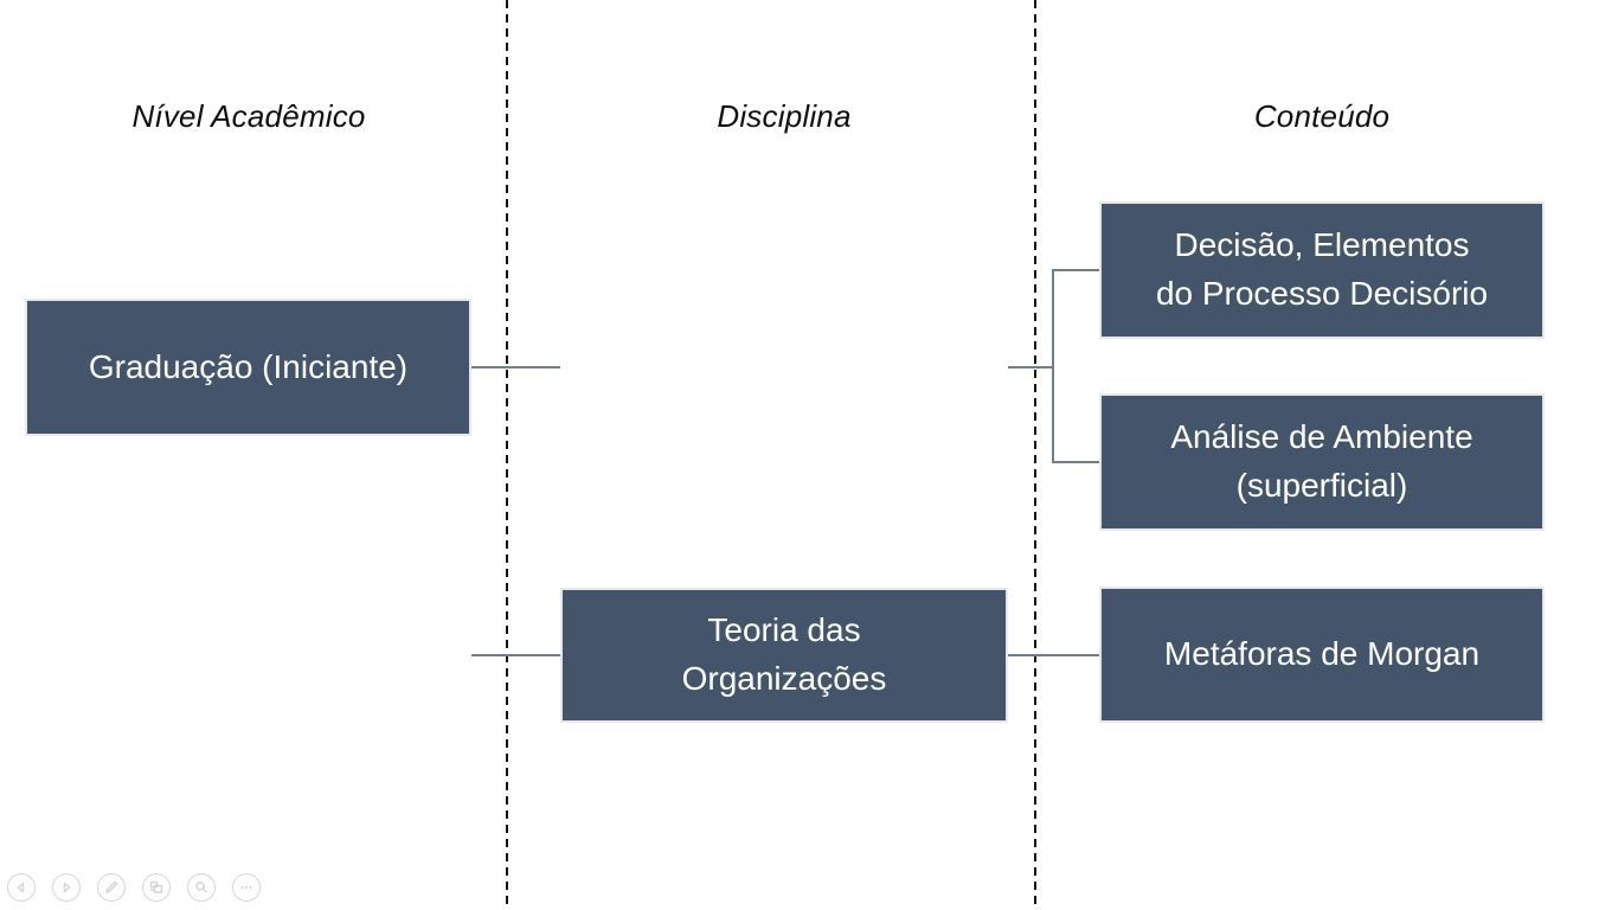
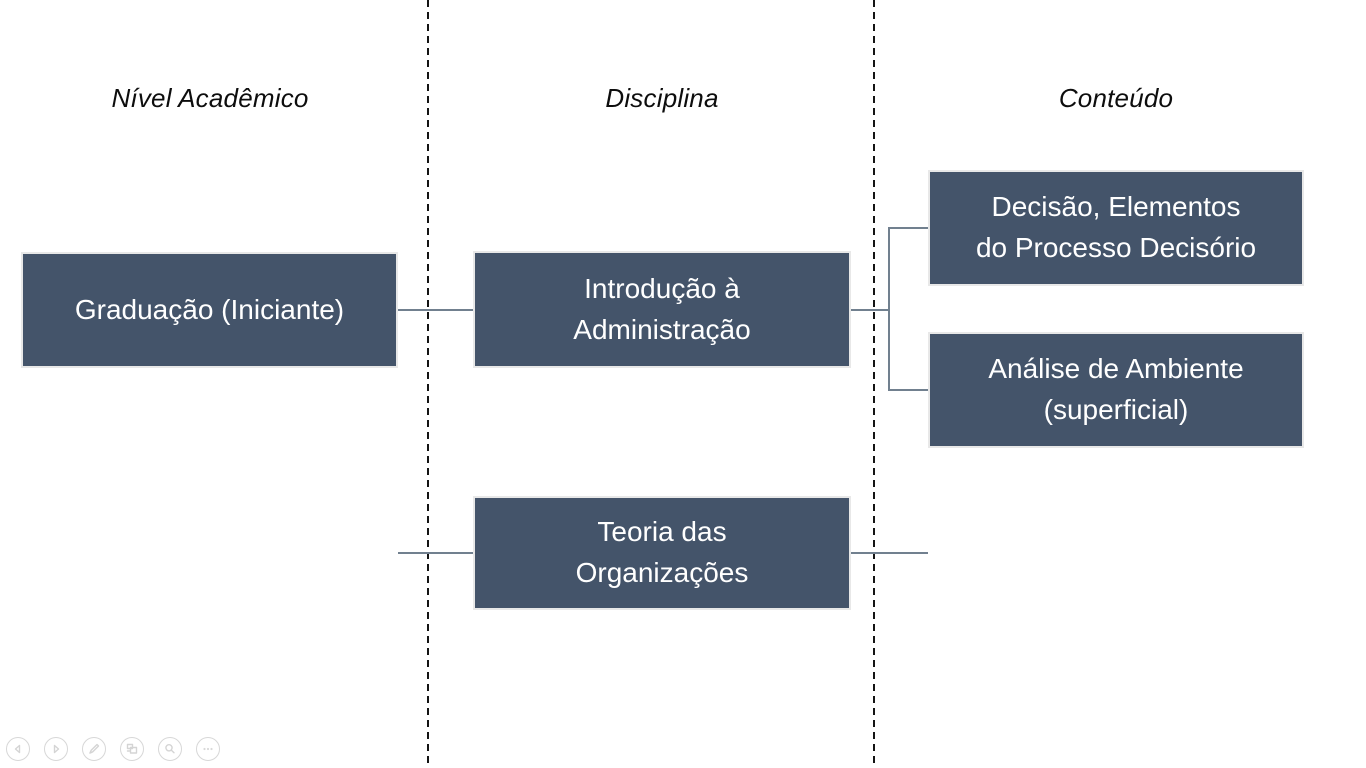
  Nível Acadêmico
  Disciplina
  Conteúdo
  Graduação (Iniciante)
+ Introdução à
+ Administração
  Decisão, Elementos
  do Processo Decisório
  Análise de Ambiente
  (superficial)
  Teoria das
  Organizações
- Metáforas de Morgan
